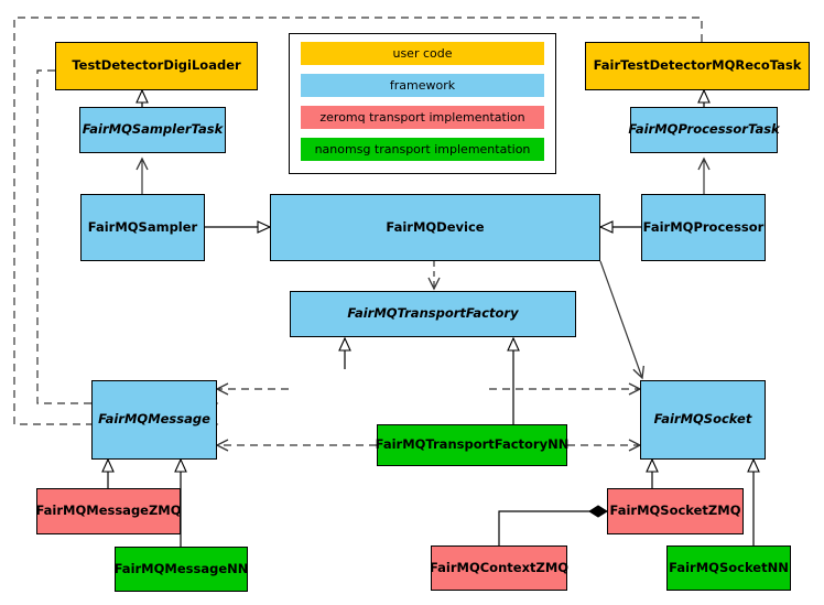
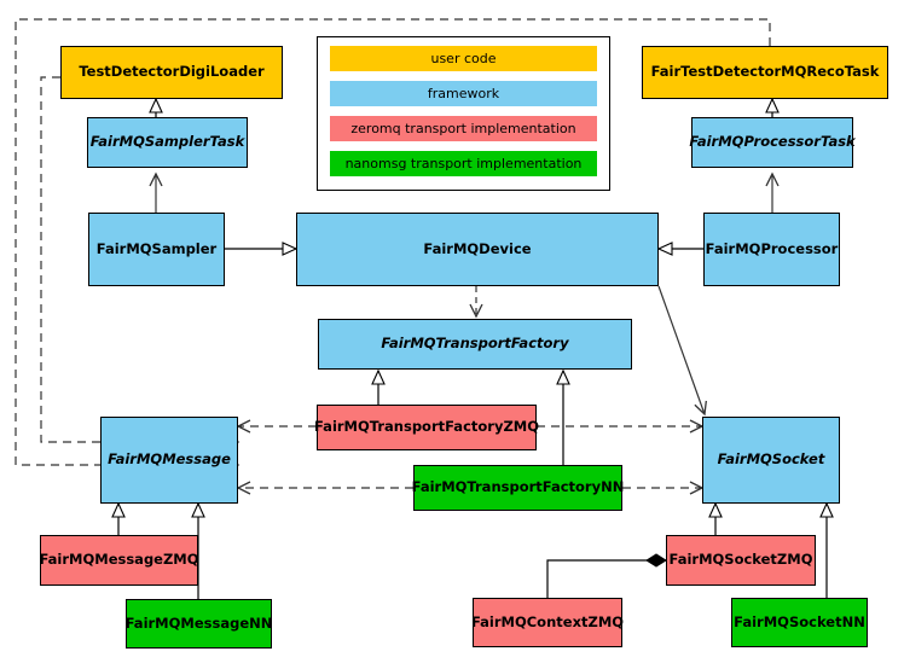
  TestDetectorDigiLoader
  FairMQSamplerTask
  FairMQSampler
  FairMQDevice
  FairMQProcessor
  FairMQProcessorTask
  FairTestDetectorMQRecoTask
  FairMQTransportFactory
+ FairMQTransportFactoryZMQ
  FairMQTransportFactoryNN
  FairMQMessage
  FairMQSocket
  FairMQMessageZMQ
  FairMQMessageNN
  FairMQSocketZMQ
  FairMQContextZMQ
  FairMQSocketNN
  user code
  framework
  zeromq transport implementation
  nanomsg transport implementation
